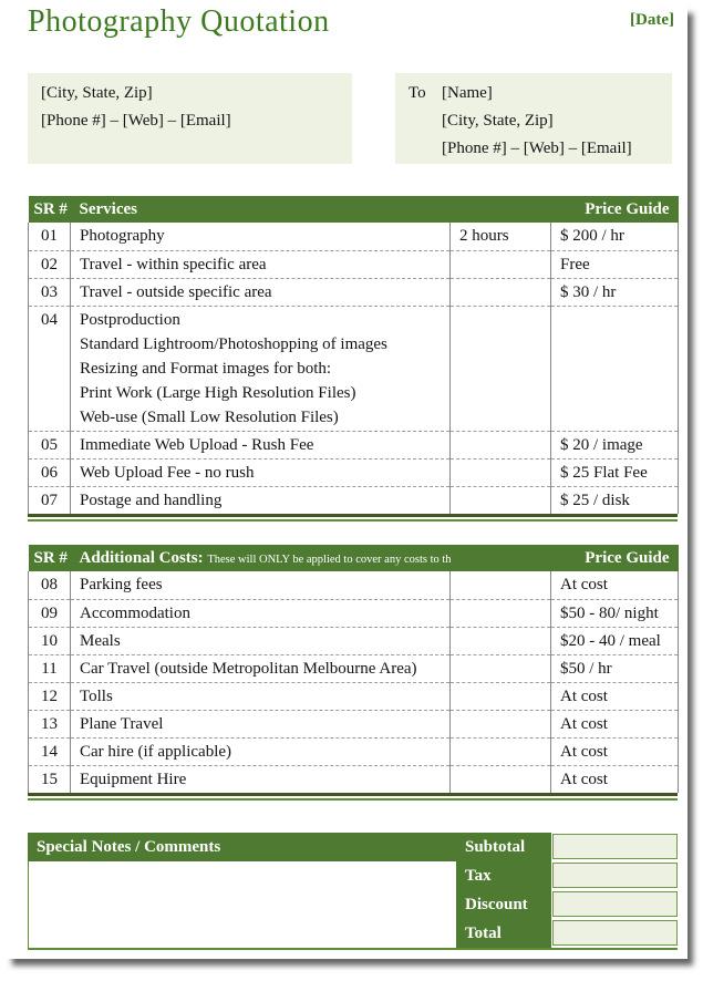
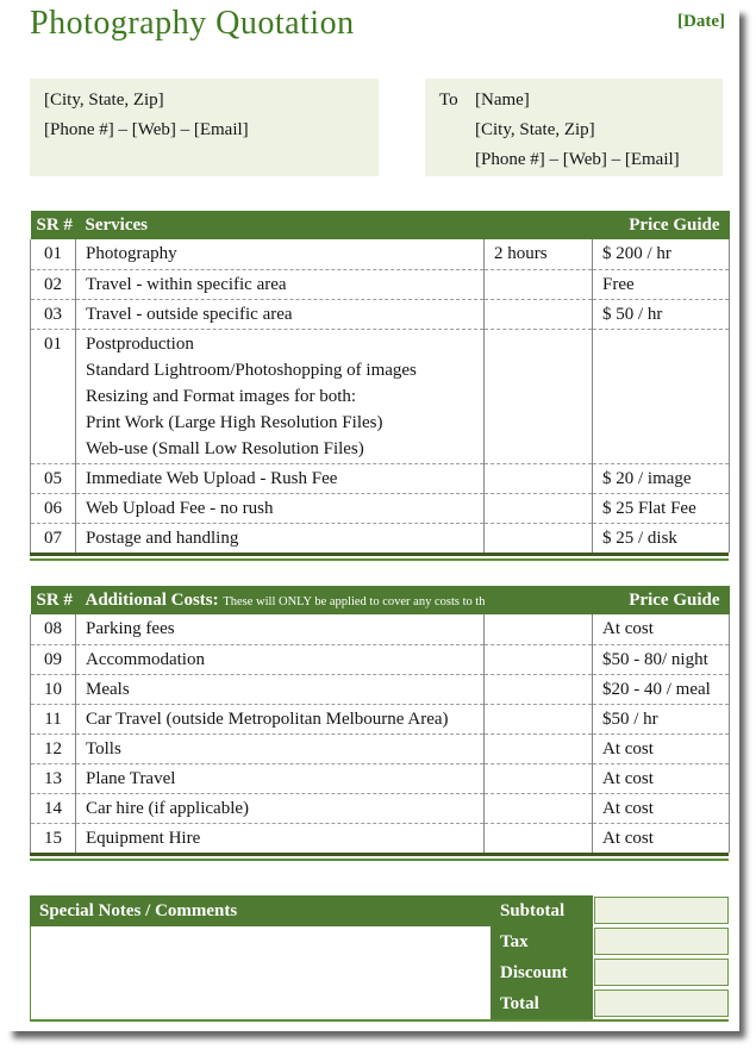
  Photography Quotation
  [Date]
  [City, State, Zip]
  [Phone #] – [Web] – [Email]
  To
  [Name]
  [City, State, Zip]
  [Phone #] – [Web] – [Email]
  SR #	Services		Price Guide
  01	Photography	2 hours	$ 200 / hr
  02	Travel - within specific area		Free
- 03	Travel - outside specific area		$ 30 / hr
+ 03	Travel - outside specific area		$ 50 / hr
- 04	Postproduction Standard Lightroom/Photoshopping of images Resizing and Format images for both: Print Work (Large High Resolution Files) Web-use (Small Low Resolution Files)
+ 01	Postproduction Standard Lightroom/Photoshopping of images Resizing and Format images for both: Print Work (Large High Resolution Files) Web-use (Small Low Resolution Files)
  05	Immediate Web Upload - Rush Fee		$ 20 / image
  06	Web Upload Fee - no rush		$ 25 Flat Fee
  07	Postage and handling		$ 25 / disk
  SR #	Additional Costs: These will ONLY be applied to cover any costs to th		Price Guide
  08	Parking fees		At cost
  09	Accommodation		$50 - 80/ night
  10	Meals		$20 - 40 / meal
  11	Car Travel (outside Metropolitan Melbourne Area)		$50 / hr
  12	Tolls		At cost
  13	Plane Travel		At cost
  14	Car hire (if applicable)		At cost
  15	Equipment Hire		At cost
  Special Notes / Comments
  Subtotal
  Tax
  Discount
  Total
